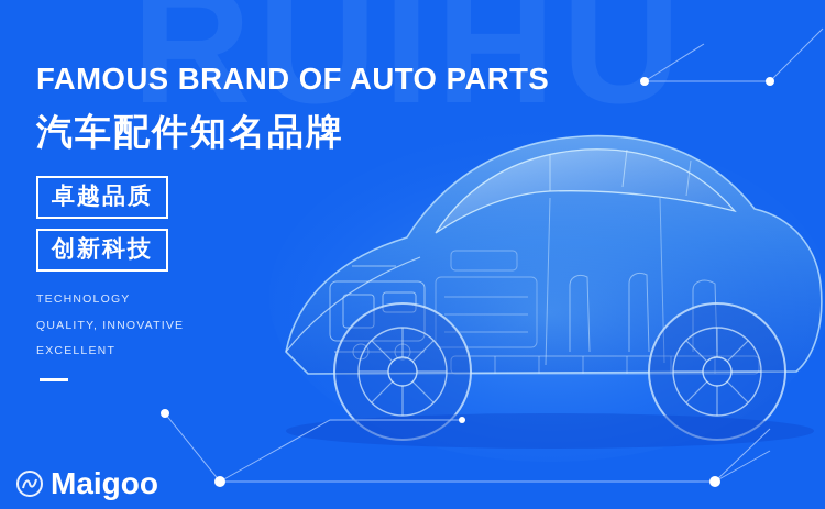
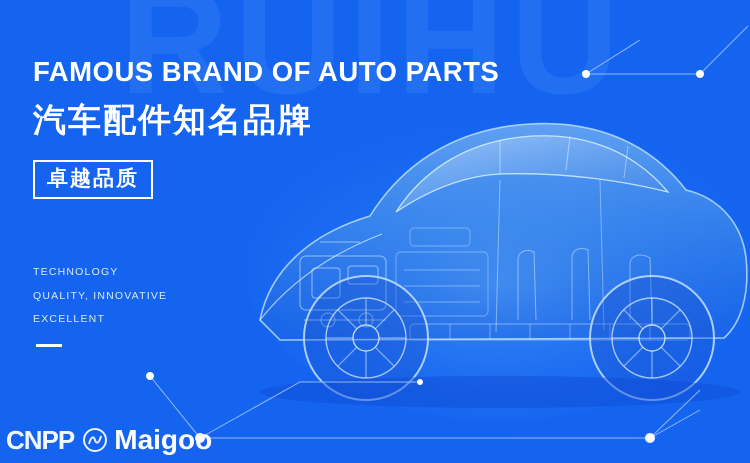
  RUIHU
  FAMOUS BRAND OF AUTO PARTS
  汽车配件知名品牌
  卓越品质
- 创新科技
  TECHNOLOGY
  QUALITY, INNOVATIVE
  EXCELLENT
+ CNPP
  Maigoo
